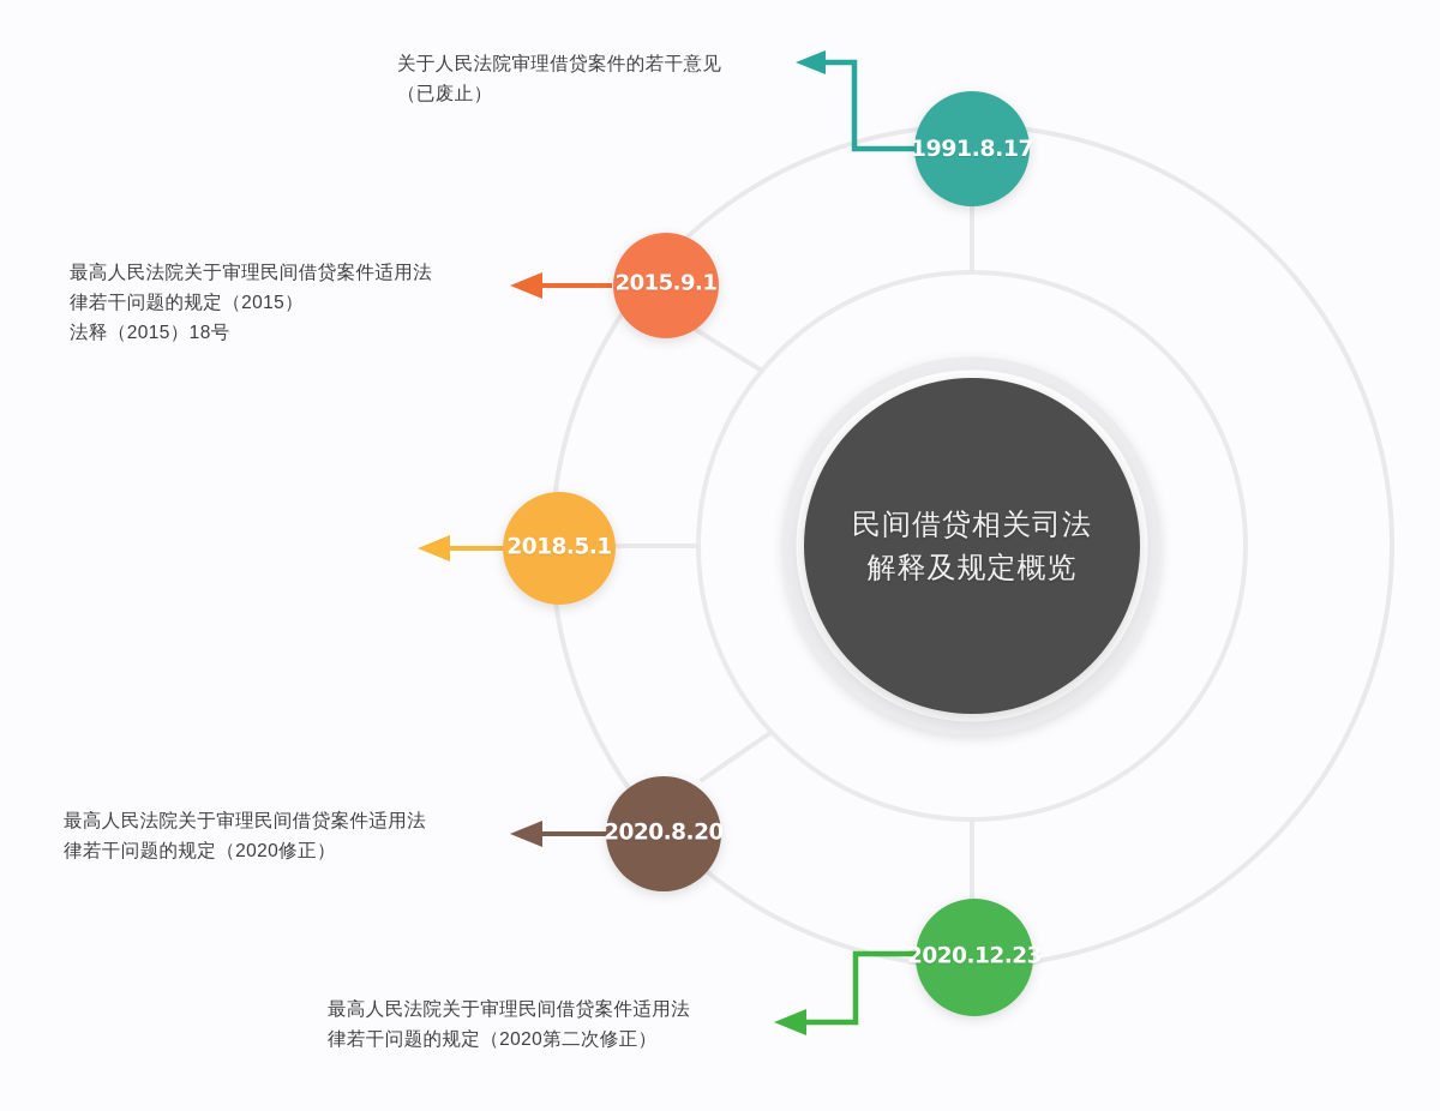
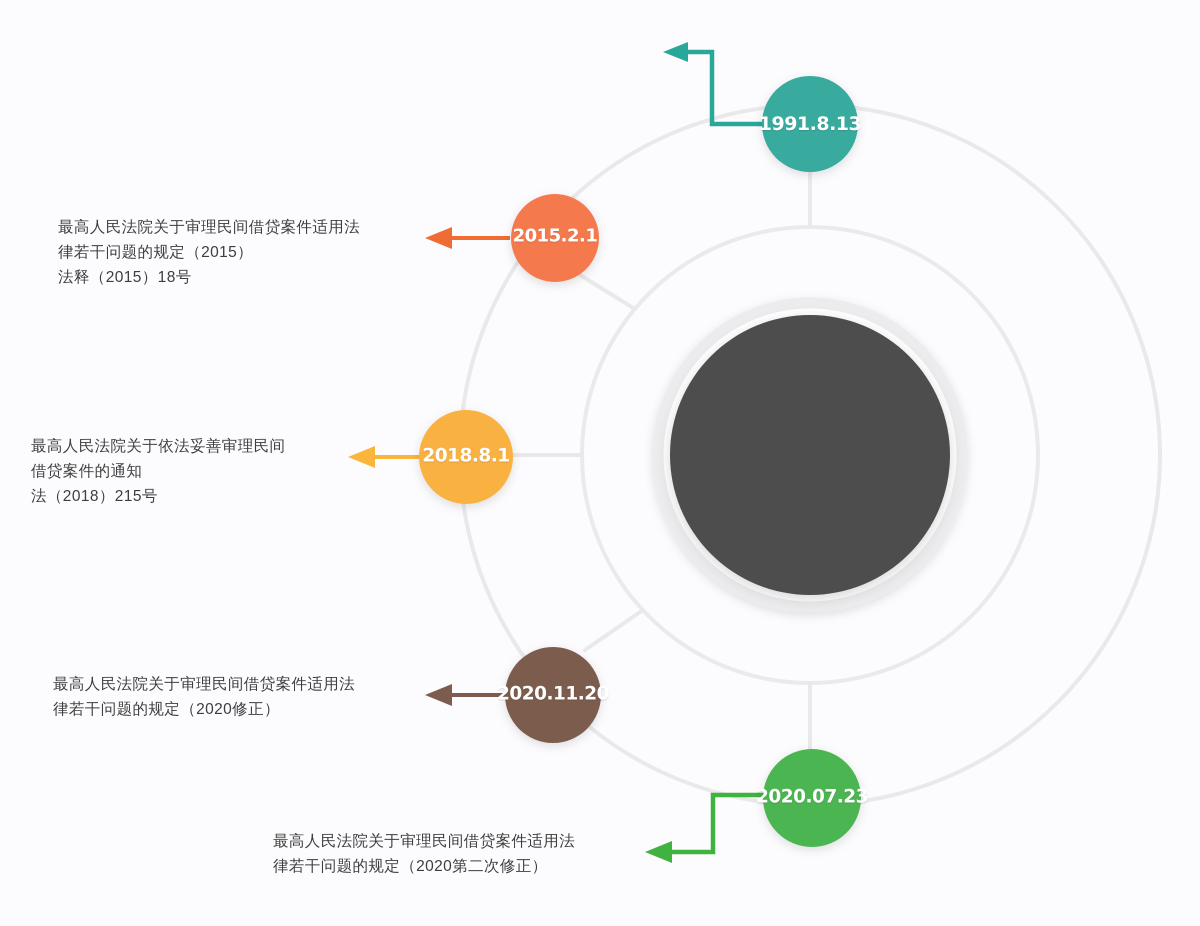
- 1991.8.17
+ 1991.8.13
- 2015.9.1
+ 2015.2.1
- 2018.5.1
+ 2018.8.1
- 2020.8.20
+ 2020.11.20
- 2020.12.23
+ 2020.07.23
- 民间借贷相关司法
- 解释及规定概览
- 关于人民法院审理借贷案件的若干意见
- （已废止）
  最高人民法院关于审理民间借贷案件适用法
  律若干问题的规定（2015）
  法释（2015）18号
+ 最高人民法院关于依法妥善审理民间
+ 借贷案件的通知
+ 法（2018）215号
  最高人民法院关于审理民间借贷案件适用法
  律若干问题的规定（2020修正）
  最高人民法院关于审理民间借贷案件适用法
  律若干问题的规定（2020第二次修正）
